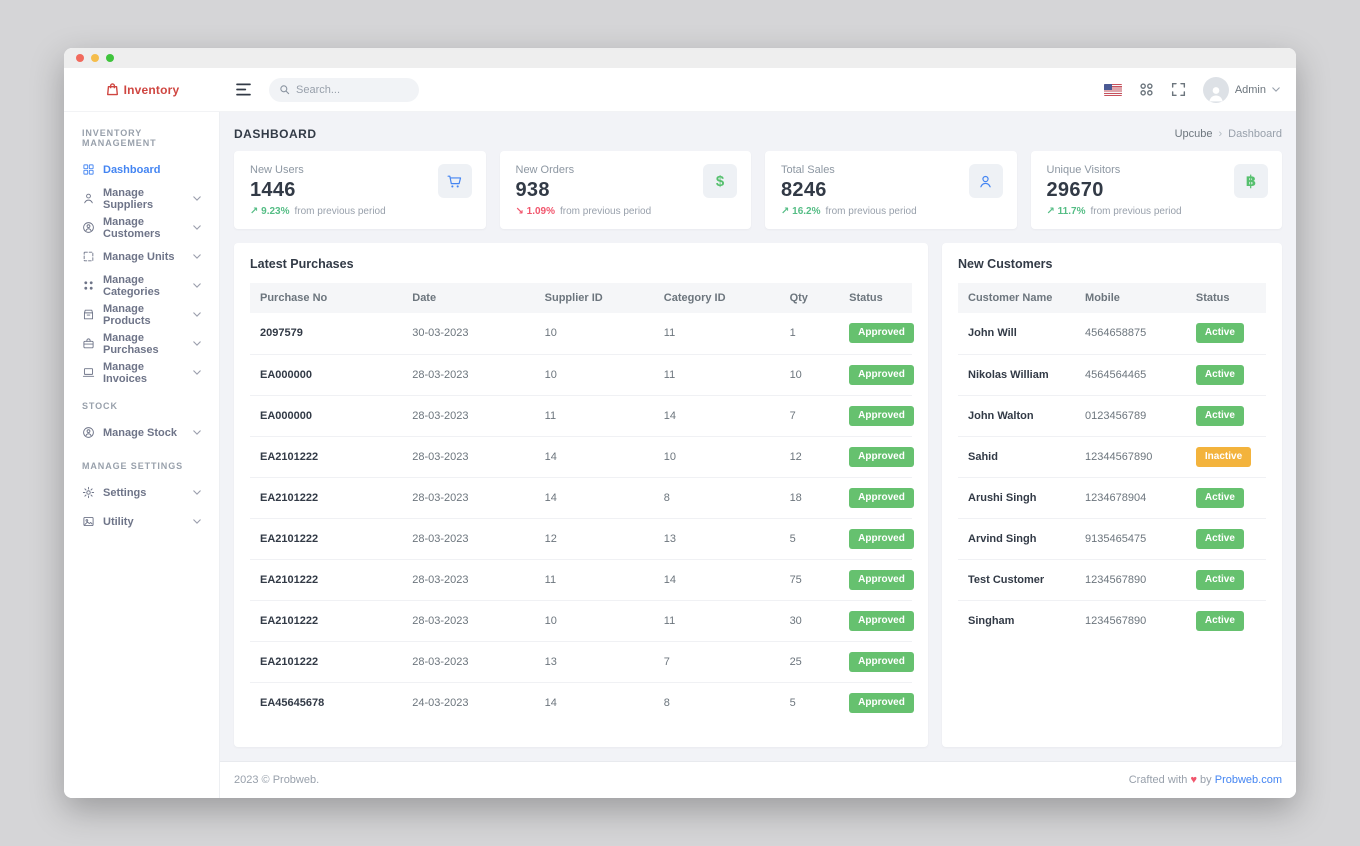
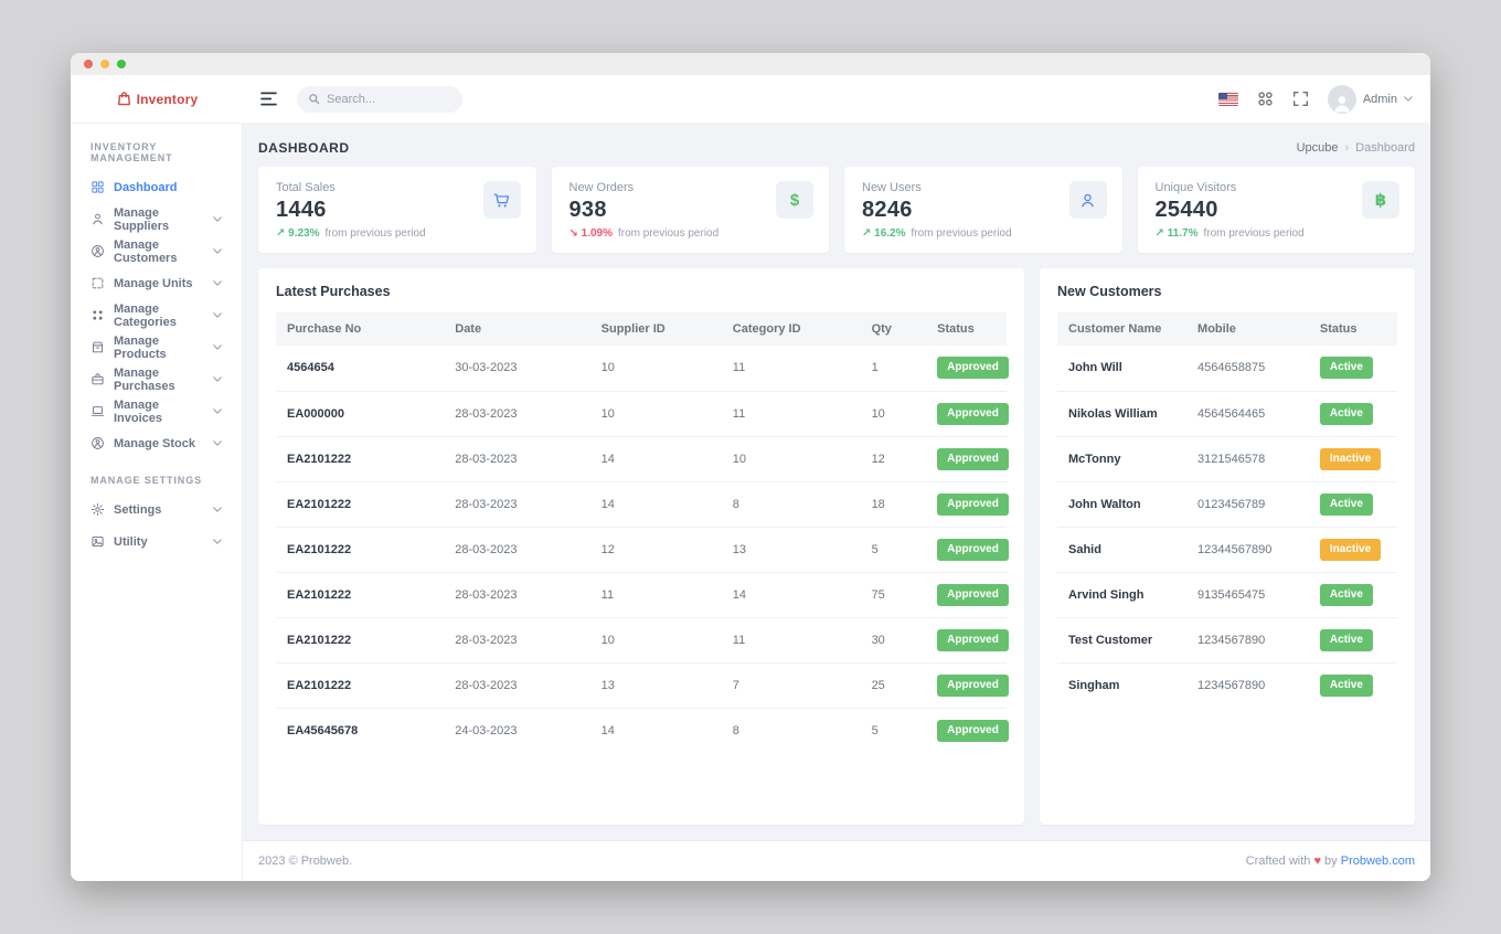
  Inventory
  Search...
  Admin
  INVENTORY MANAGEMENT
  Dashboard
  Manage Suppliers
  Manage Customers
  Manage Units
  Manage Categories
  Manage Products
  Manage Purchases
  Manage Invoices
- STOCK
  Manage Stock
  MANAGE SETTINGS
  Settings
  Utility
  DASHBOARD
  Upcube
  ›
  Dashboard
- New Users
+ Total Sales
  1446
  ↗ 9.23%
  from previous period
  New Orders
  938
  ↘ 1.09%
  from previous period
  $
- Total Sales
+ New Users
  8246
  ↗ 16.2%
  from previous period
  Unique Visitors
- 29670
+ 25440
  ↗ 11.7%
  from previous period
  ฿
  Latest Purchases
  Purchase No	Date	Supplier ID	Category ID	Qty	Status
- 2097579	30-03-2023	10	11	1	Approved
+ 4564654	30-03-2023	10	11	1	Approved
  EA000000	28-03-2023	10	11	10	Approved
- EA000000	28-03-2023	11	14	7	Approved
  EA2101222	28-03-2023	14	10	12	Approved
  EA2101222	28-03-2023	14	8	18	Approved
  EA2101222	28-03-2023	12	13	5	Approved
  EA2101222	28-03-2023	11	14	75	Approved
  EA2101222	28-03-2023	10	11	30	Approved
  EA2101222	28-03-2023	13	7	25	Approved
  EA45645678	24-03-2023	14	8	5	Approved
  New Customers
  Customer Name	Mobile	Status
  John Will	4564658875	Active
  Nikolas William	4564564465	Active
+ McTonny	3121546578	Inactive
  John Walton	0123456789	Active
  Sahid	12344567890	Inactive
- Arushi Singh	1234678904	Active
  Arvind Singh	9135465475	Active
  Test Customer	1234567890	Active
  Singham	1234567890	Active
  2023 © Probweb.
  Crafted with ♥ by Probweb.com
